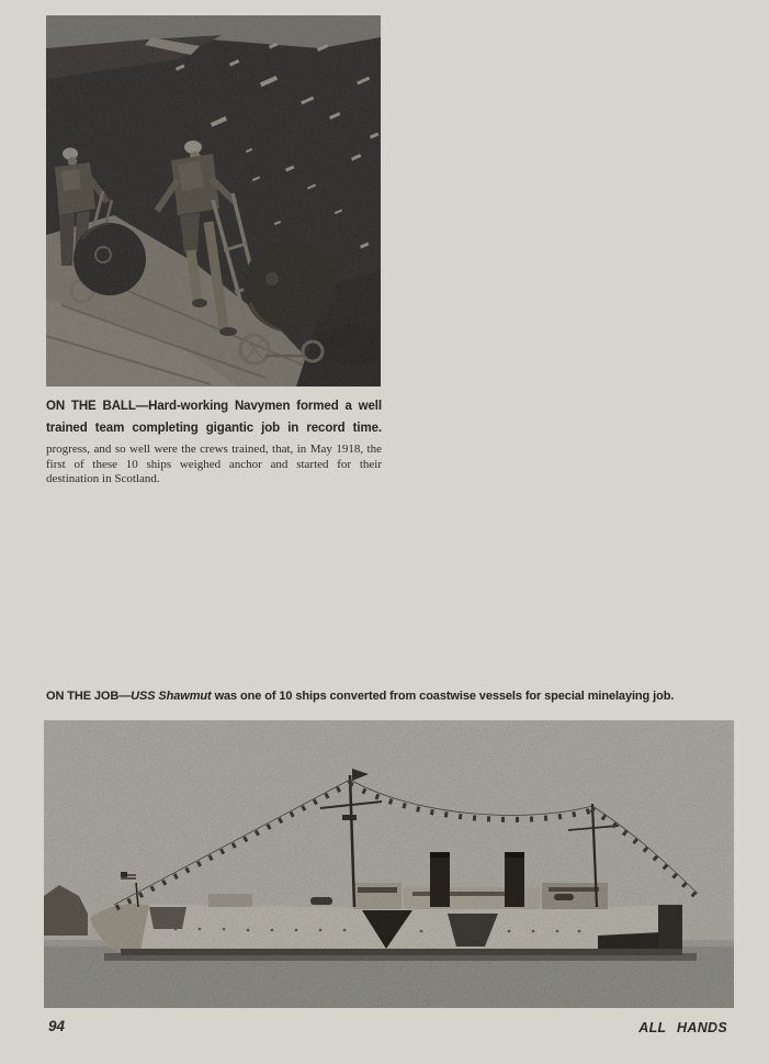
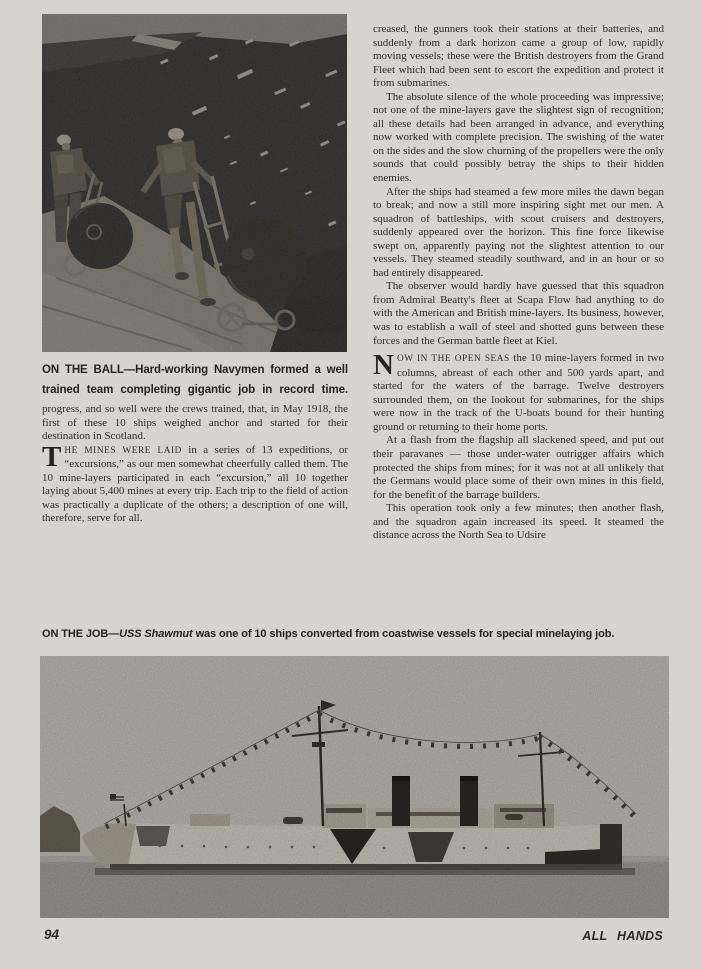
  ON THE BALL—Hard-working Navymen formed a well trained team completing gigantic job in record time.
  progress, and so well were the crews trained, that, in May 1918, the first of these 10 ships weighed anchor and started for their destination in Scotland.
+ T
+ HE MINES WERE LAID in a series of 13 expeditions, or “excursions,” as our men somewhat cheerfully called them. The 10 mine-layers participated in each “excursion,” all 10 together laying about 5,400 mines at every trip. Each trip to the field of action was practically a duplicate of the others; a description of one will, therefore, serve for all.
+ creased, the gunners took their stations at their batteries, and suddenly from a dark horizon came a group of low, rapidly moving vessels; these were the British destroyers from the Grand Fleet which had been sent to escort the expedition and protect it from submarines.
+ The absolute silence of the whole proceeding was impressive; not one of the mine-layers gave the slightest sign of recognition; all these details had been arranged in advance, and everything now worked with complete precision. The swishing of the water on the sides and the slow churning of the propellers were the only sounds that could possibly betray the ships to their hidden enemies.
+ After the ships had steamed a few more miles the dawn began to break; and now a still more inspiring sight met our men. A squadron of battleships, with scout cruisers and destroyers, suddenly appeared over the horizon. This fine force likewise swept on, apparently paying not the slightest attention to our vessels. They steamed steadily southward, and in an hour or so had entirely disappeared.
+ The observer would hardly have guessed that this squadron from Admiral Beatty's fleet at Scapa Flow had anything to do with the American and British mine-layers. Its business, however, was to establish a wall of steel and shotted guns between these forces and the German battle fleet at Kiel.
+ N
+ OW IN THE OPEN SEAS the 10 mine-layers formed in two columns, abreast of each other and 500 yards apart, and started for the waters of the barrage. Twelve destroyers surrounded them, on the lookout for submarines, for the ships were now in the track of the U-boats bound for their hunting ground or returning to their home ports.
+ At a flash from the flagship all slackened speed, and put out their paravanes — those under-water outrigger affairs which protected the ships from mines; for it was not at all unlikely that the Germans would place some of their own mines in this field, for the benefit of the barrage builders.
+ This operation took only a few minutes; then another flash, and the squadron again increased its speed. It steamed the distance across the North Sea to Udsire
  ON THE JOB—USS Shawmut was one of 10 ships converted from coastwise vessels for special minelaying job.
  94
  ALL HANDS
